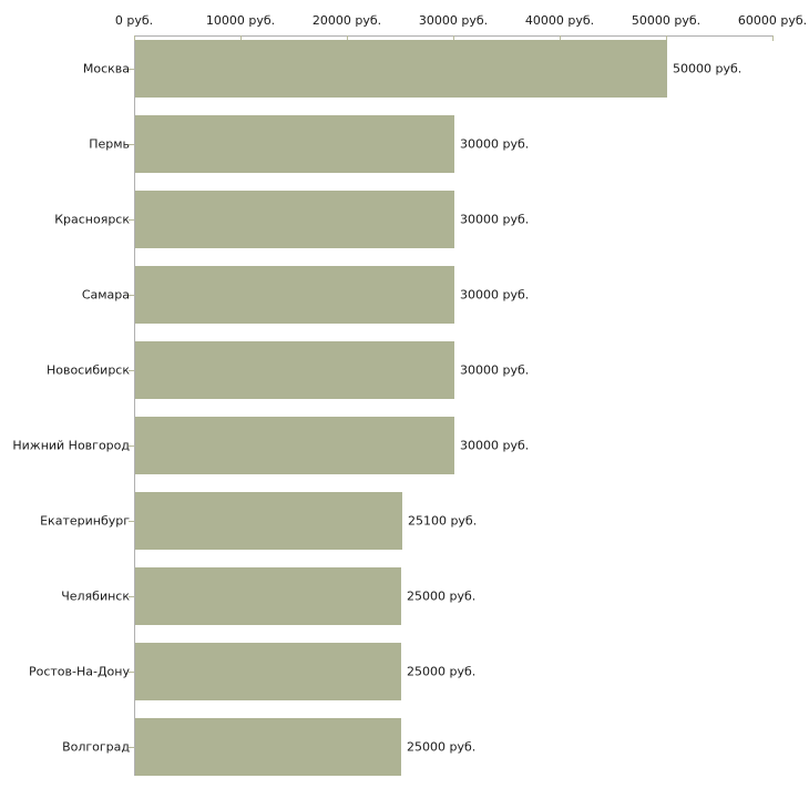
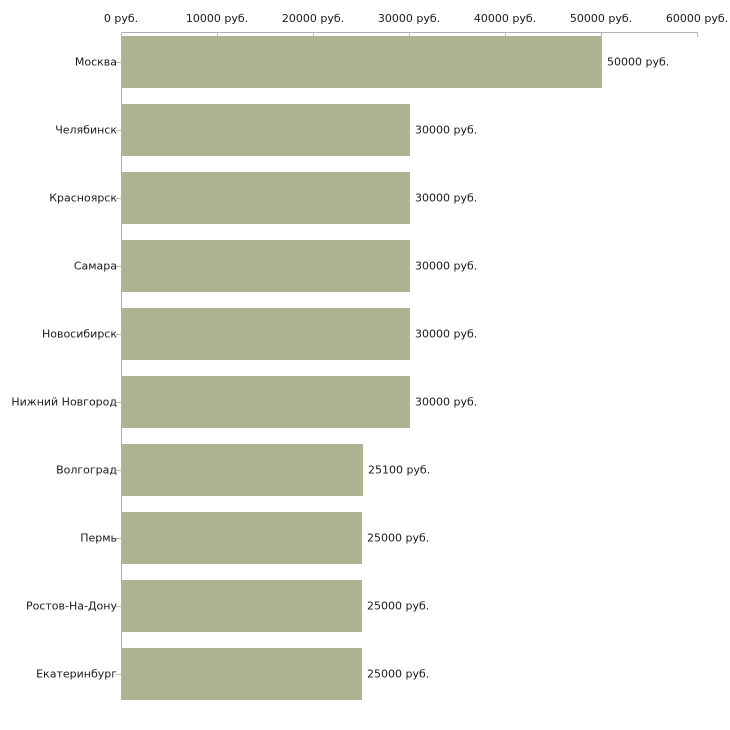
  0 руб.
  10000 руб.
  20000 руб.
  30000 руб.
  40000 руб.
  50000 руб.
  60000 руб.
  Москва
- Пермь
+ Челябинск
  Красноярск
  Самара
  Новосибирск
  Нижний Новгород
- Екатеринбург
+ Волгоград
- Челябинск
+ Пермь
  Ростов-На-Дону
- Волгоград
+ Екатеринбург
  50000 руб.
  30000 руб.
  30000 руб.
  30000 руб.
  30000 руб.
  30000 руб.
  25100 руб.
  25000 руб.
  25000 руб.
  25000 руб.
